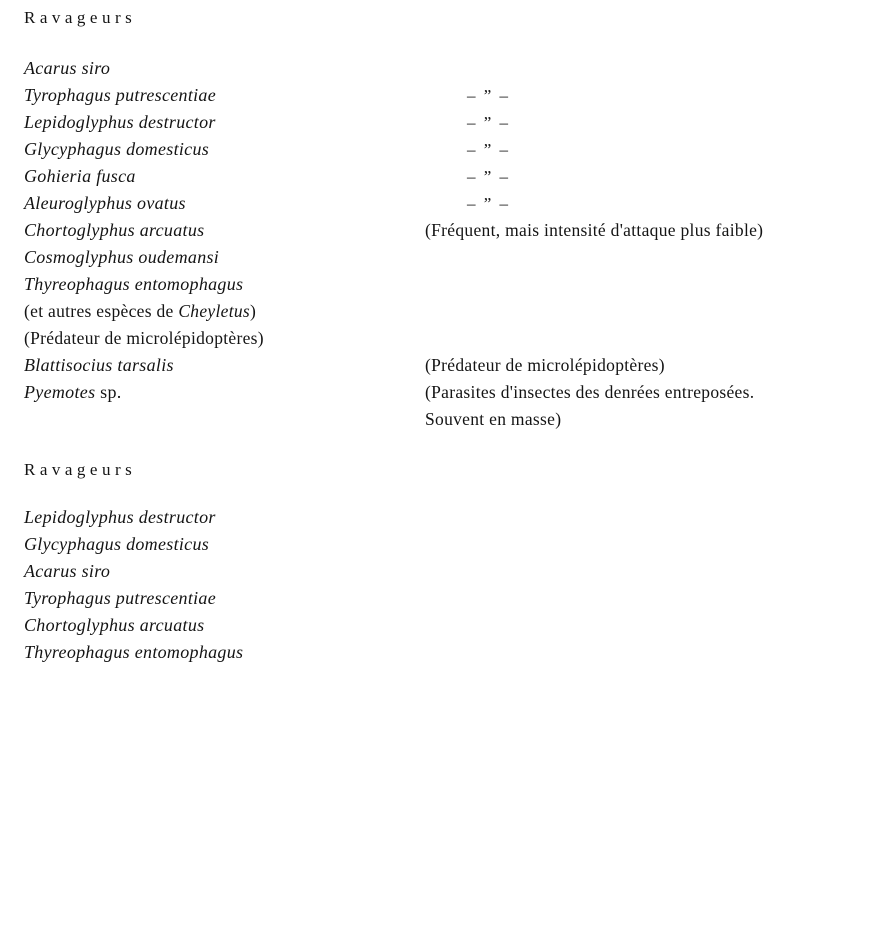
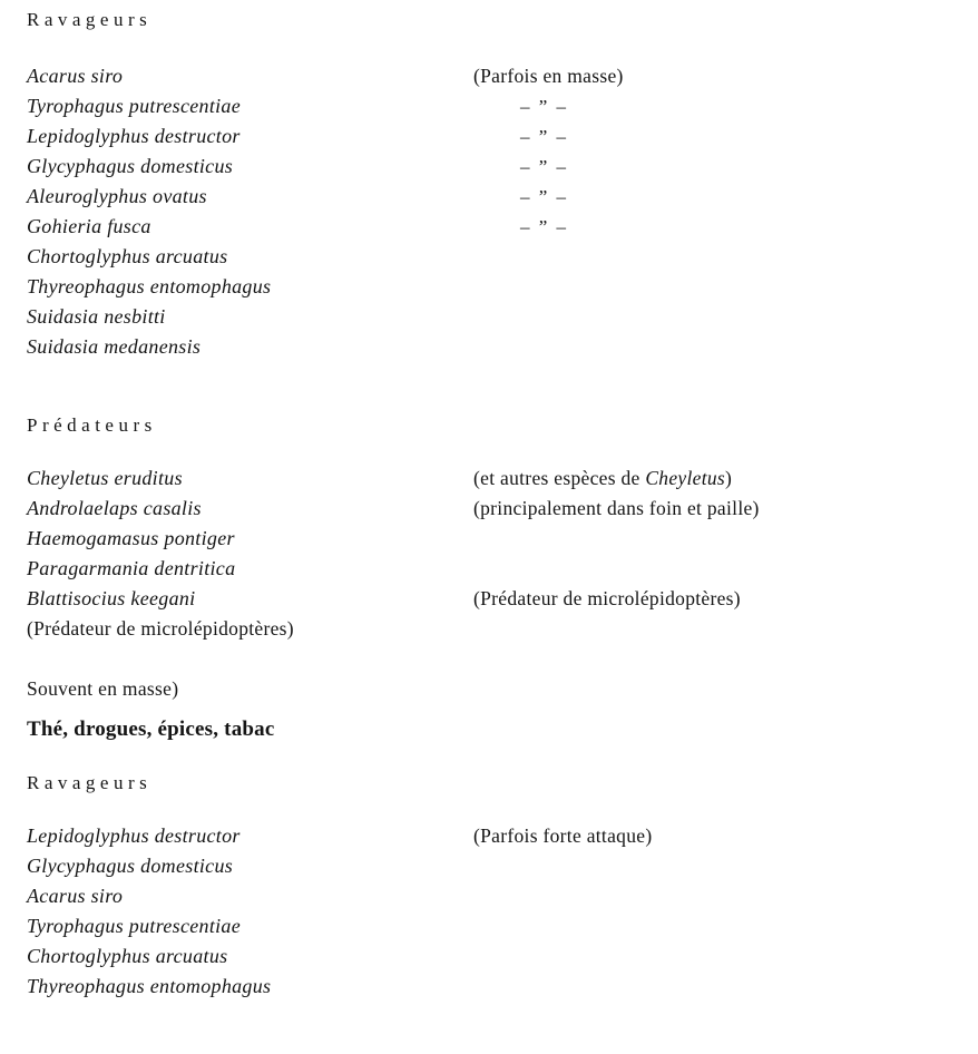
  Ravageurs
  Acarus siro
+ (Parfois en masse)
  Tyrophagus putrescentiae
  – ” –
  Lepidoglyphus destructor
  – ” –
  Glycyphagus domesticus
  – ” –
- Gohieria fusca
+ Aleuroglyphus ovatus
  – ” –
- Aleuroglyphus ovatus
+ Gohieria fusca
  – ” –
  Chortoglyphus arcuatus
- (Fréquent, mais intensité d'attaque plus faible)
- Cosmoglyphus oudemansi
  Thyreophagus entomophagus
+ Suidasia nesbitti
+ Suidasia medanensis
+ Prédateurs
+ Cheyletus eruditus
  (et autres espèces de Cheyletus)
+ Androlaelaps casalis
+ (principalement dans foin et paille)
+ Haemogamasus pontiger
+ Paragarmania dentritica
+ Blattisocius keegani
  (Prédateur de microlépidoptères)
- Blattisocius tarsalis
  (Prédateur de microlépidoptères)
- Pyemotes sp.
- (Parasites d'insectes des denrées entreposées.
  Souvent en masse)
+ Thé, drogues, épices, tabac
  Ravageurs
  Lepidoglyphus destructor
+ (Parfois forte attaque)
  Glycyphagus domesticus
  Acarus siro
  Tyrophagus putrescentiae
  Chortoglyphus arcuatus
  Thyreophagus entomophagus
